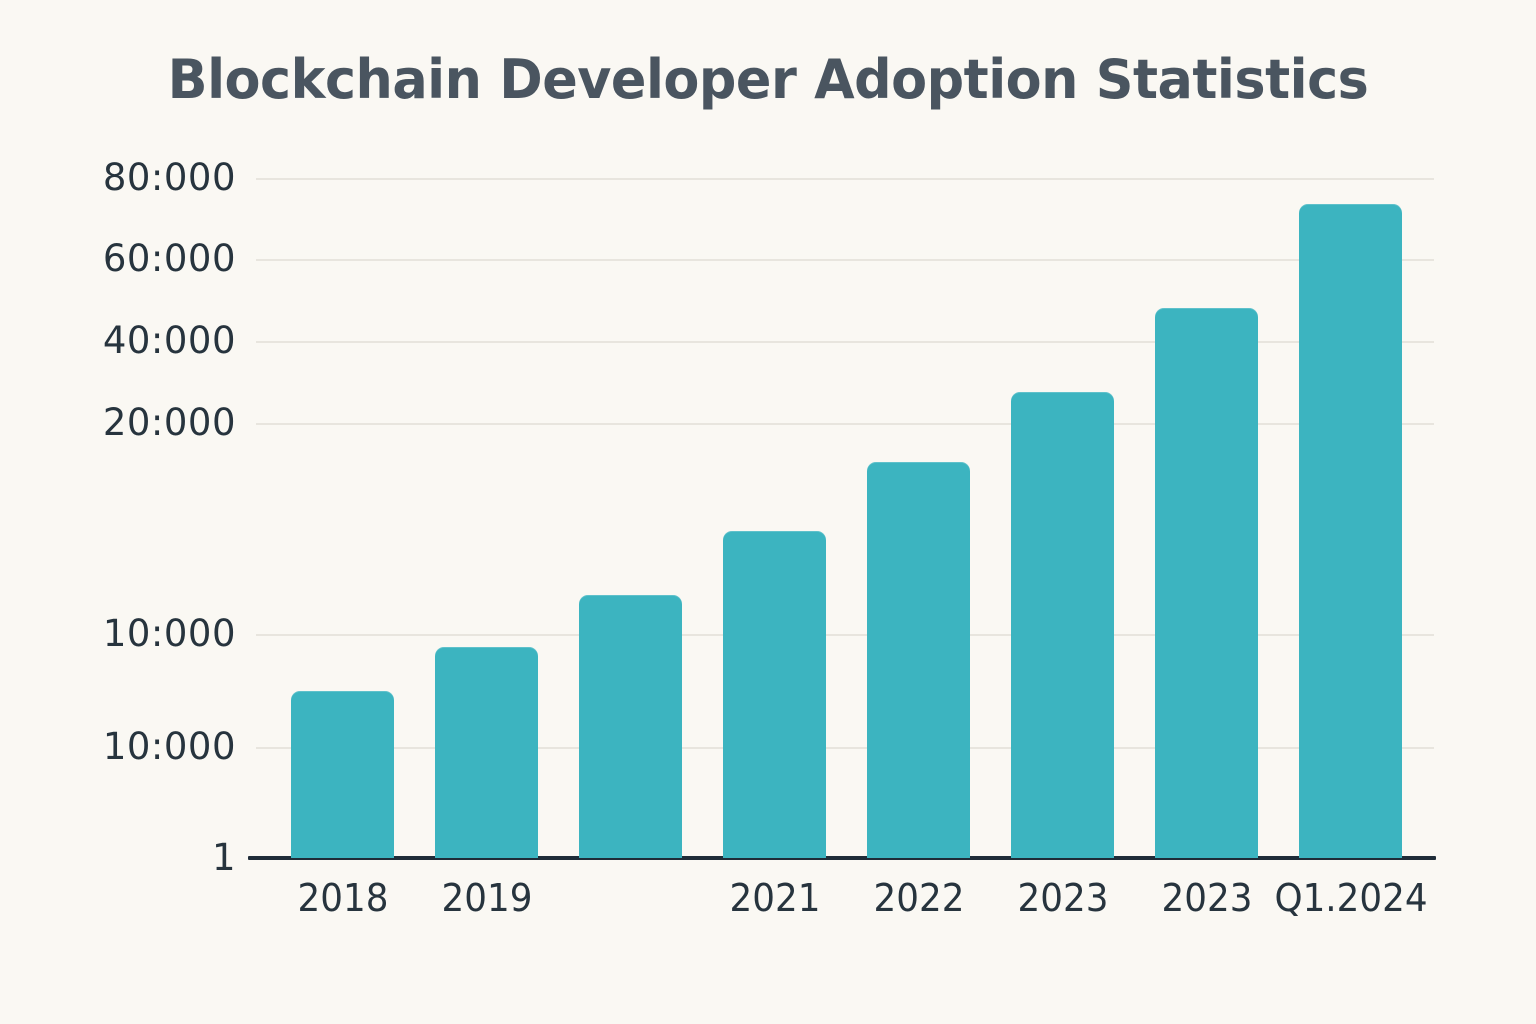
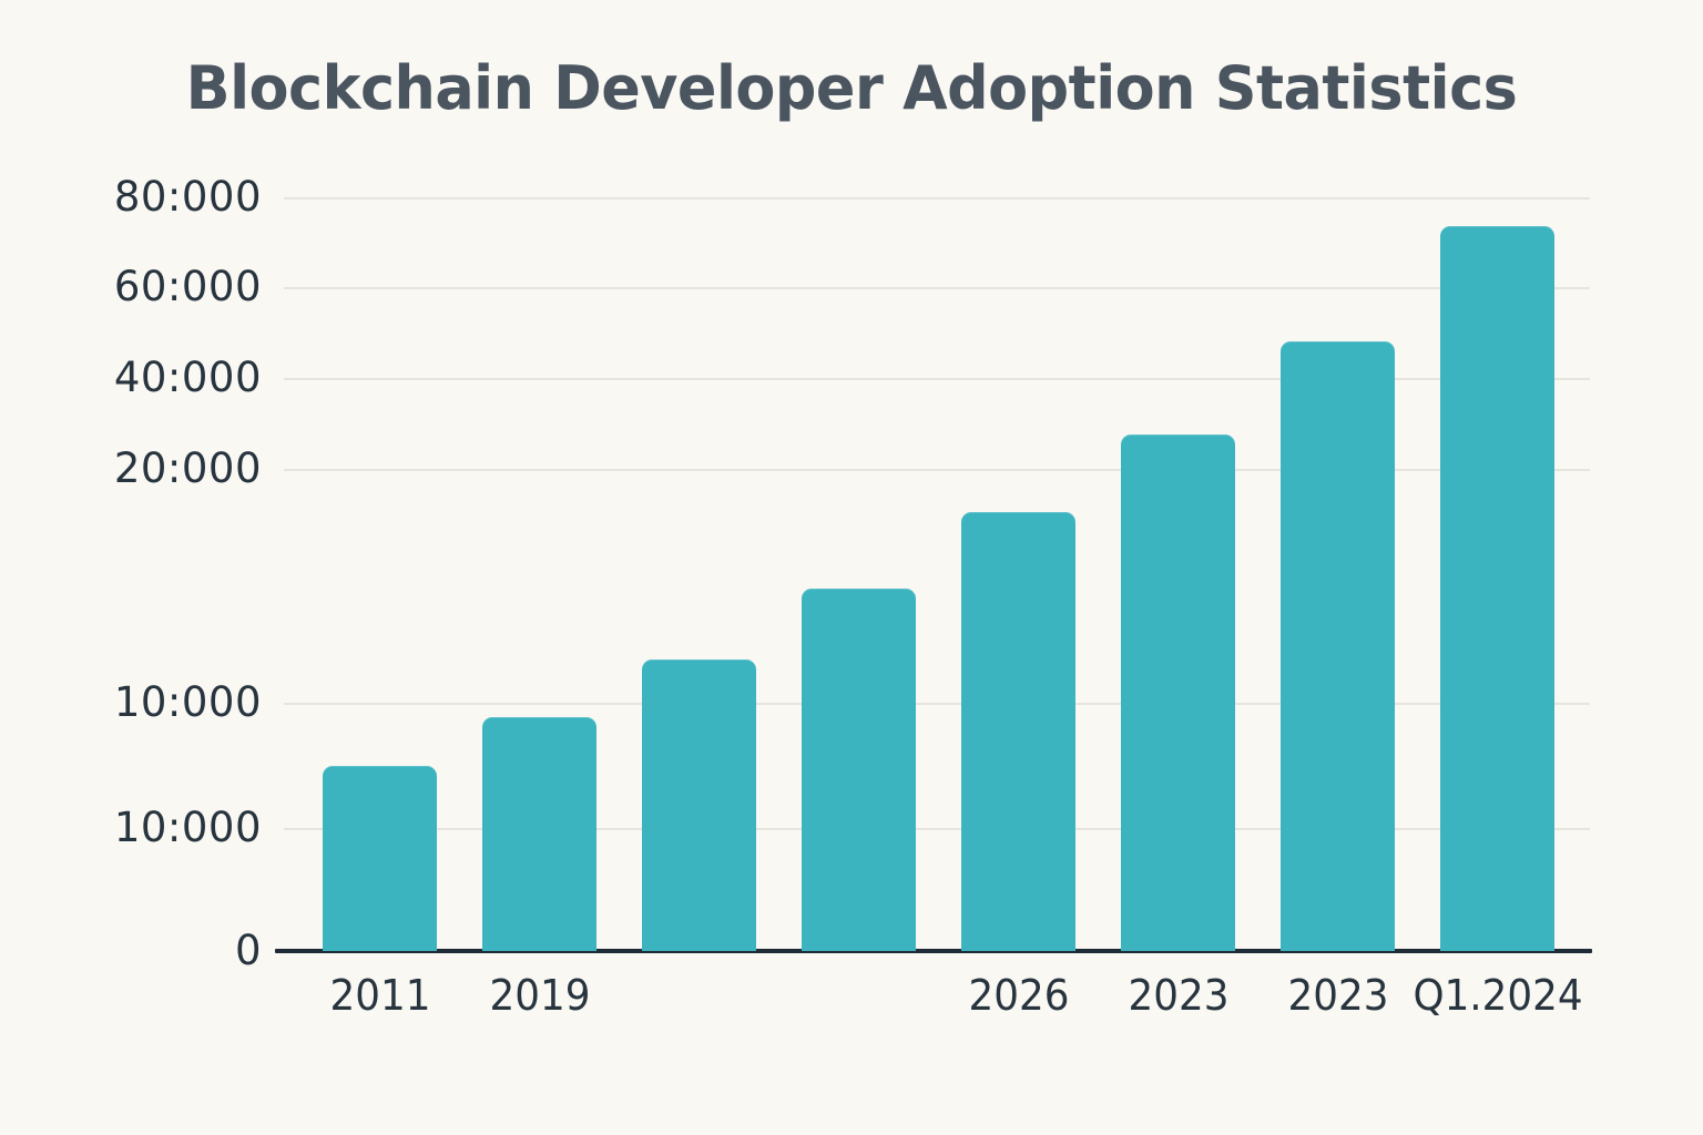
  Blockchain Developer Adoption Statistics
  80:000
  60:000
  40:000
  20:000
  10:000
  10:000
- 1
+ 0
- 2018
+ 2011
  2019
- 2021
- 2022
+ 2026
  2023
  2023
  Q1.2024
